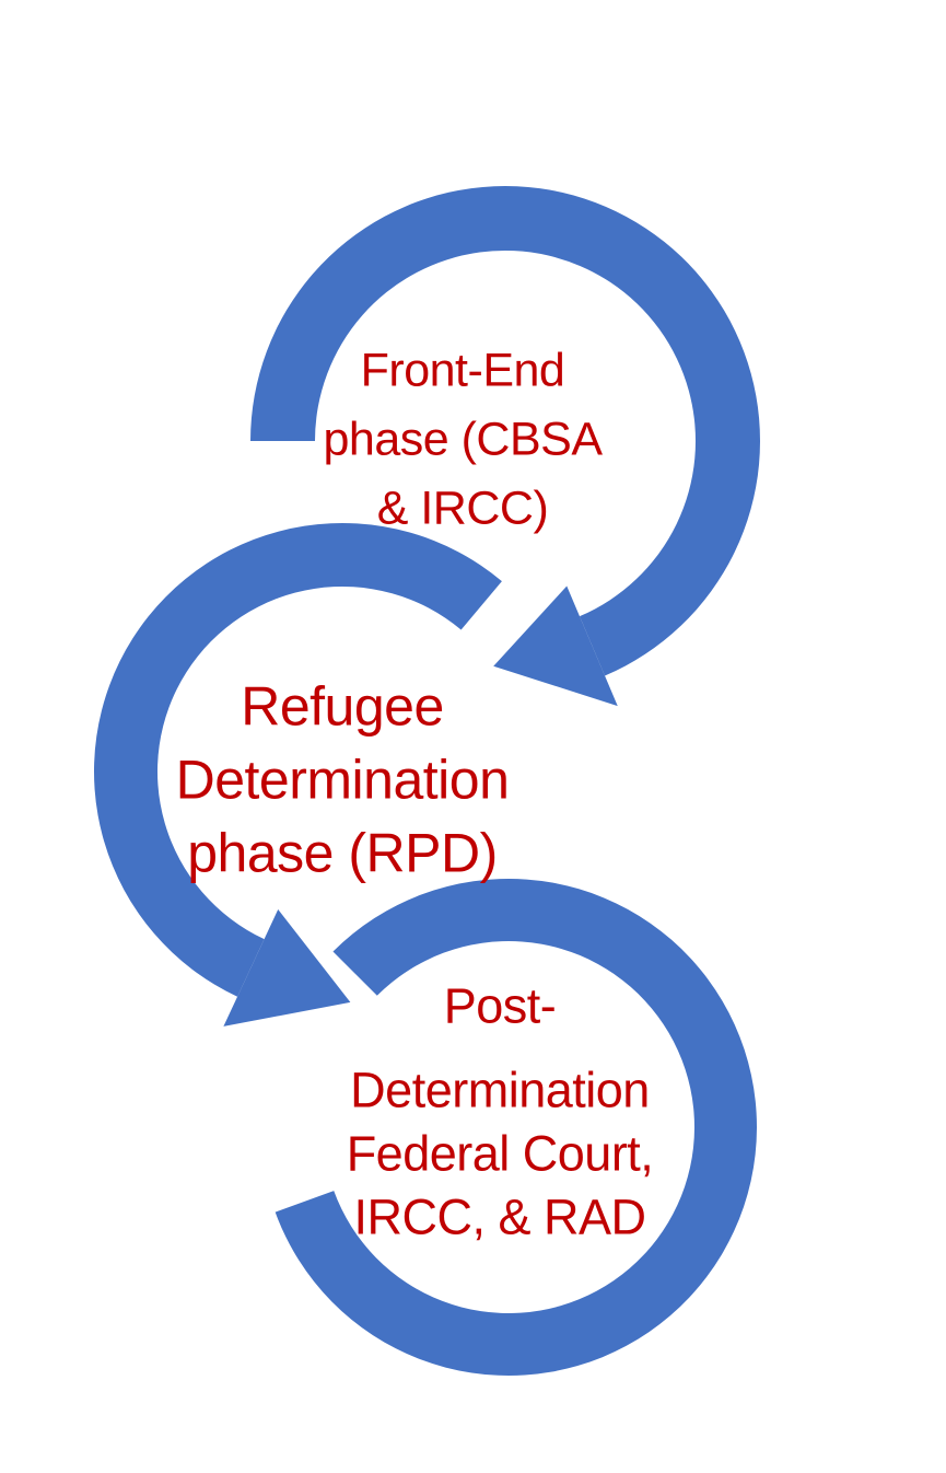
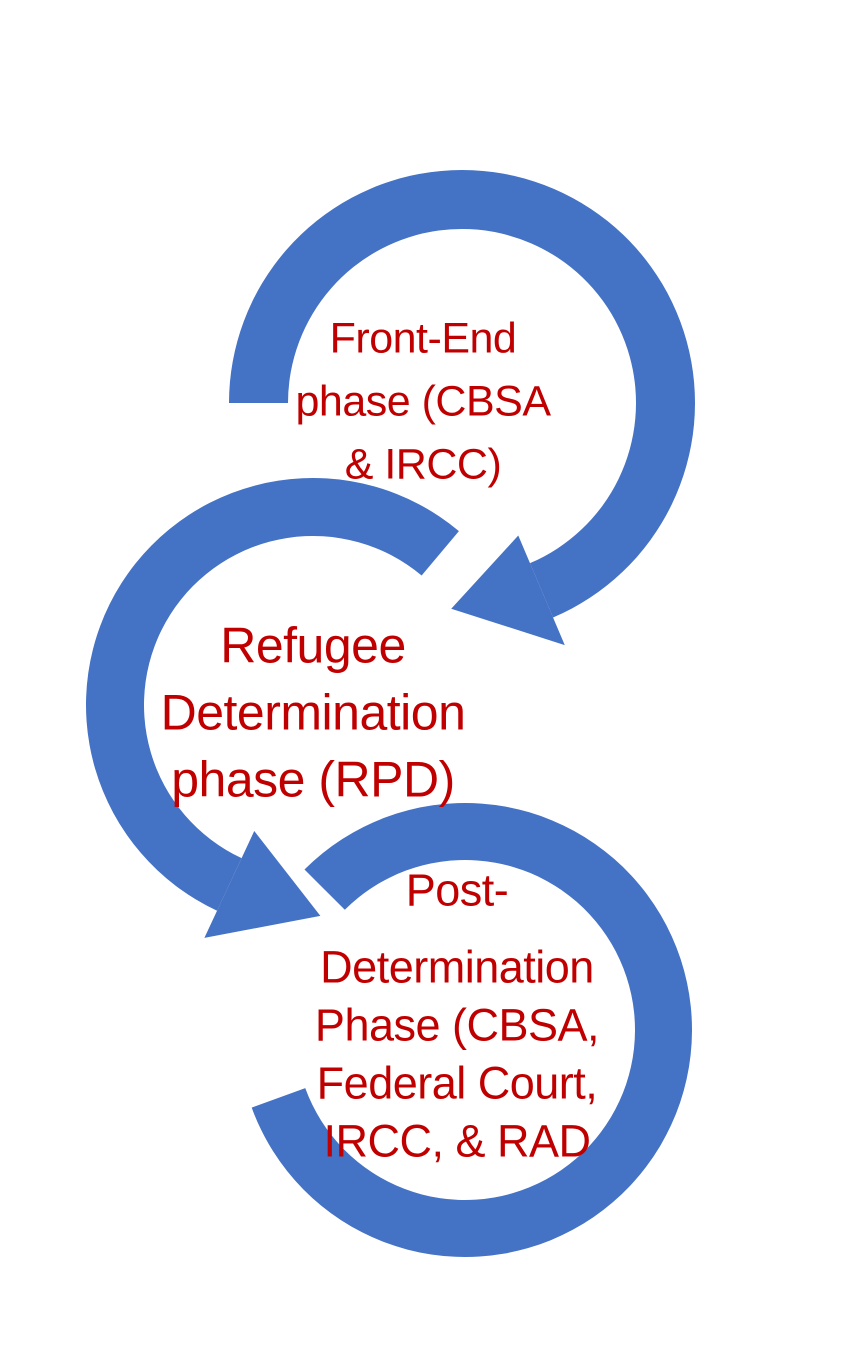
  Front-End
  phase (CBSA
  & IRCC)
  Refugee
  Determination
  phase (RPD)
  Post-
  Determination
+ Phase (CBSA,
  Federal Court,
  IRCC, & RAD
